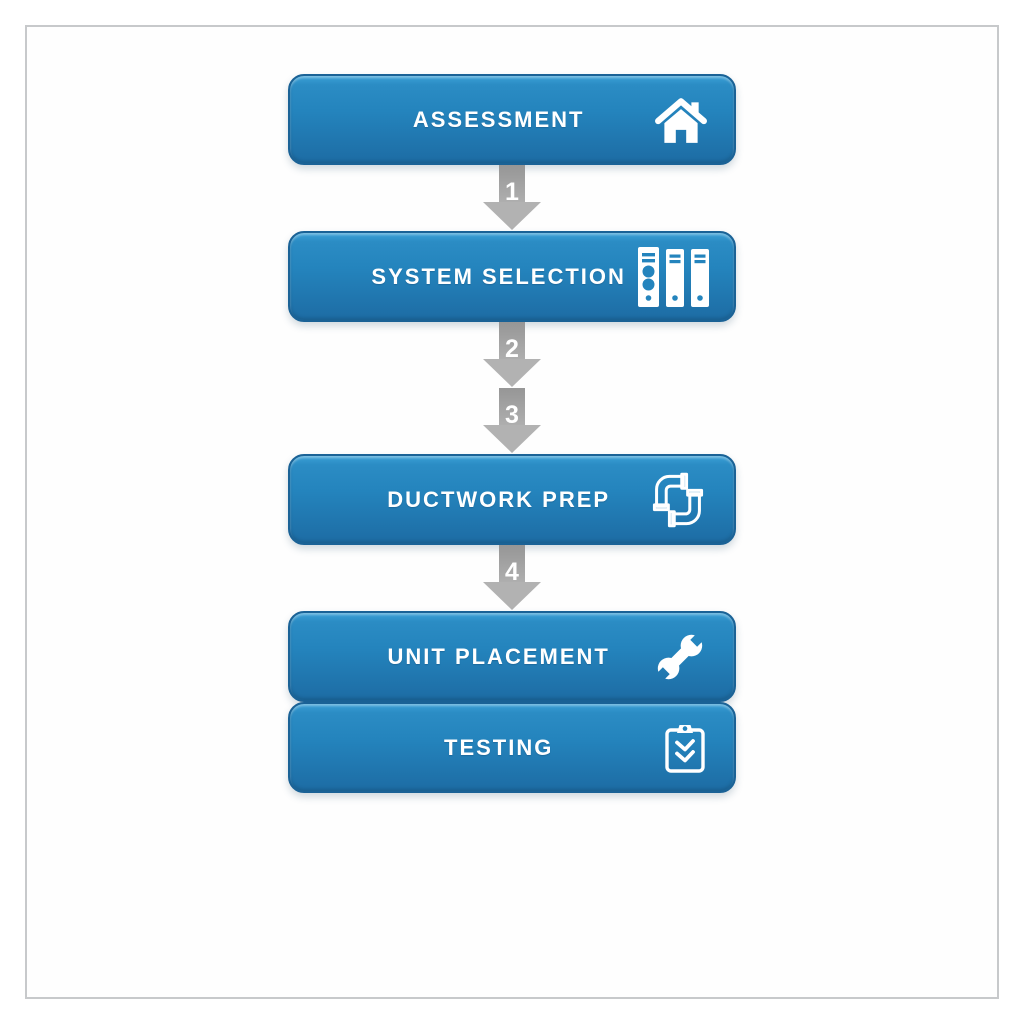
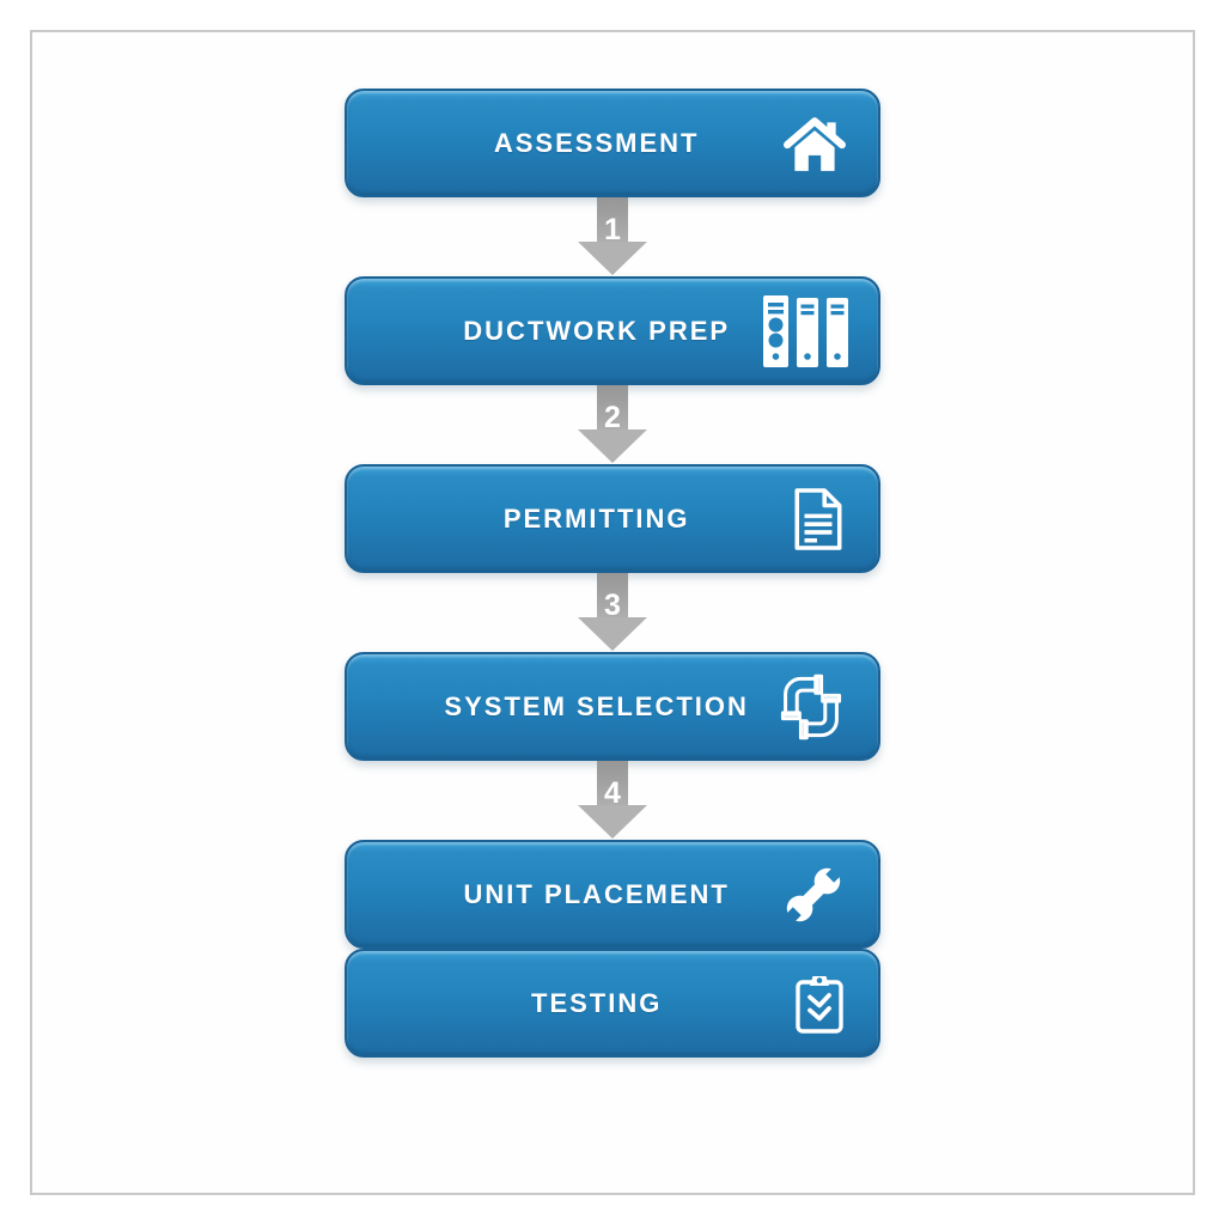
  ASSESSMENT
  1
- SYSTEM SELECTION
+ DUCTWORK PREP
  2
+ PERMITTING
  3
- DUCTWORK PREP
+ SYSTEM SELECTION
  4
  UNIT PLACEMENT
  TESTING
